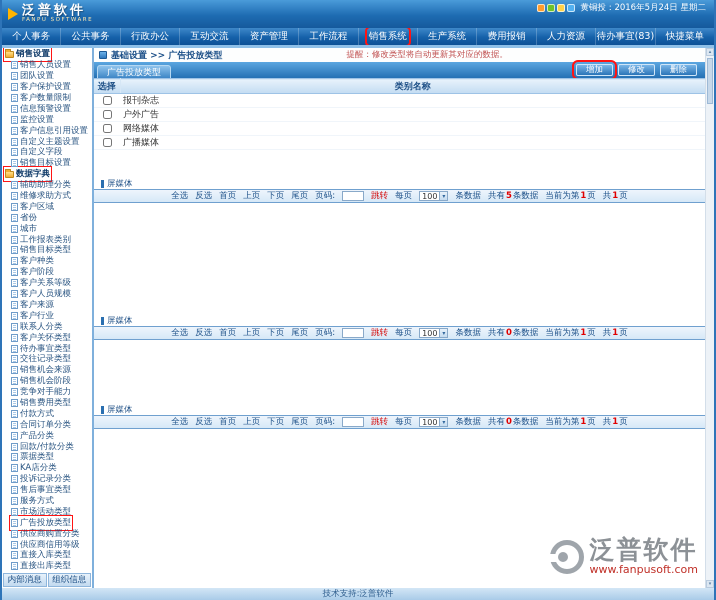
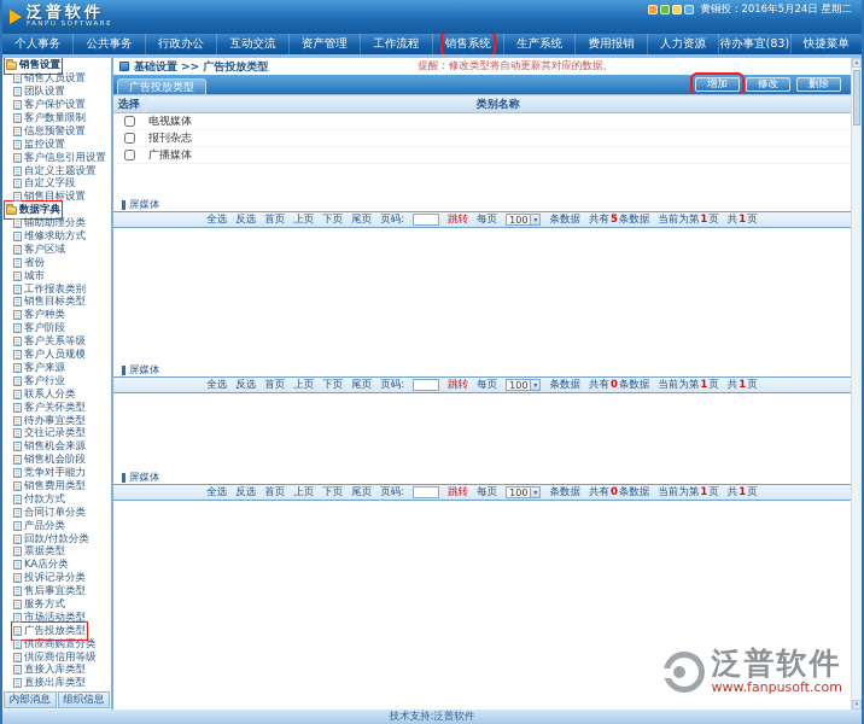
  泛普软件
  黄铜投：2016年5月24日 星期二
  个人事务
  公共事务
  行政办公
  互动交流
  资产管理
  工作流程
  销售系统
  生产系统
  费用报销
  人力资源
  待办事宜(83)
  快捷菜单
  销售设置
  销售人员设置
  团队设置
  客户保护设置
  客户数量限制
  信息预警设置
  监控设置
  客户信息引用设置
  自定义主题设置
  自定义字段
  销售目标设置
  数据字典
  辅助助理分类
  维修求助方式
  客户区域
  省份
  城市
  工作报表类别
  销售目标类型
  客户种类
  客户阶段
  客户关系等级
  客户人员规模
  客户来源
  客户行业
  联系人分类
  客户关怀类型
  待办事宜类型
  交往记录类型
  销售机会来源
  销售机会阶段
  竞争对手能力
  销售费用类型
  付款方式
  合同订单分类
  产品分类
  回款/付款分类
  票据类型
  KA店分类
  投诉记录分类
  售后事宜类型
  服务方式
  市场活动类型
  广告投放类型
  供应商购置分类
  供应商信用等级
  直接入库类型
  直接出库类型
  内部消息
  组织信息
  基础设置 >> 广告投放类型
  提醒：修改类型将自动更新其对应的数据。
  广告投放类型
  增加
  修改
  删除
  选择	类别名称
+ 	电视媒体
  	报刊杂志
- 	户外广告
- 	网络媒体
  	广播媒体
  屏媒体
  全选
  反选
  首页
  上页
  下页
  尾页
  页码:
  跳转
  每页
  100
  条数据
  共有5条数据
  当前为第1页
  共1页
  屏媒体
  全选
  反选
  首页
  上页
  下页
  尾页
  页码:
  跳转
  每页
  100
  条数据
  共有0条数据
  当前为第1页
  共1页
  屏媒体
  全选
  反选
  首页
  上页
  下页
  尾页
  页码:
  跳转
  每页
  100
  条数据
  共有0条数据
  当前为第1页
  共1页
  泛普软件
  www.fanpusoft.com
  技术支持:泛普软件
